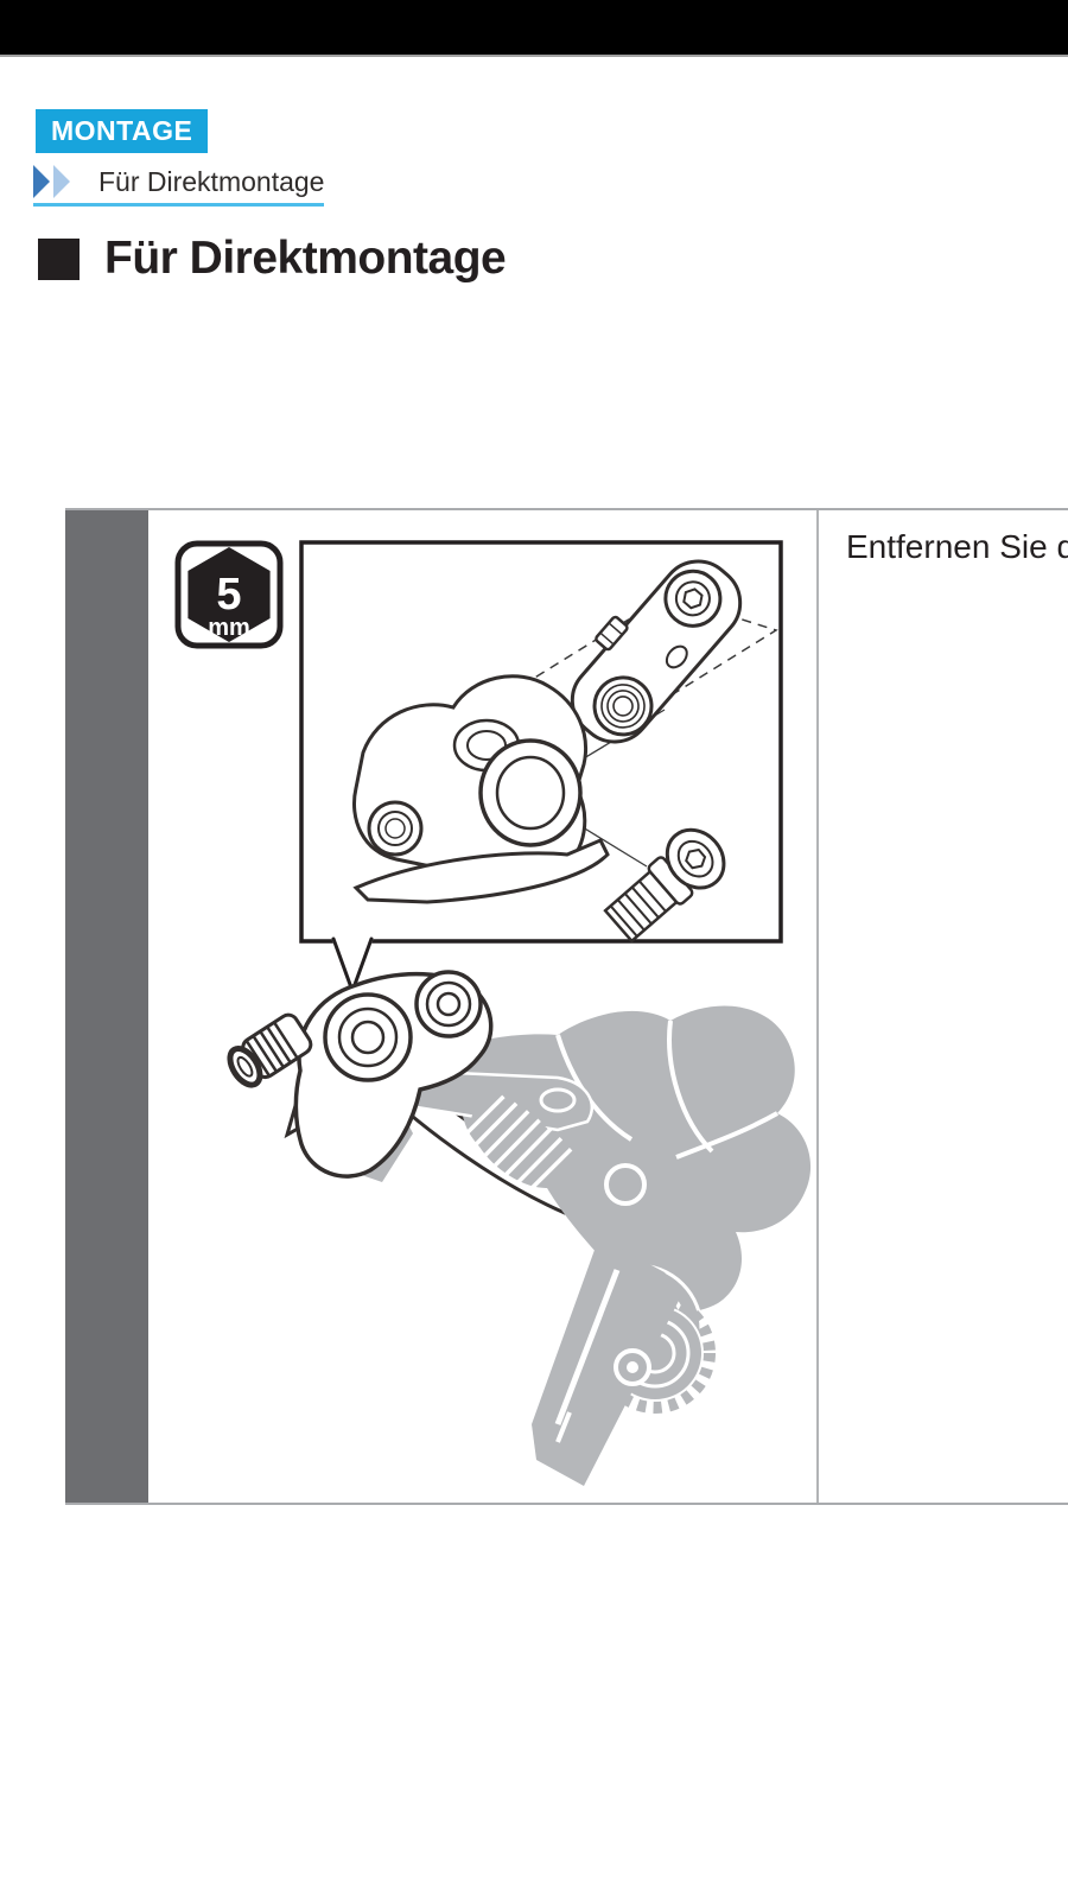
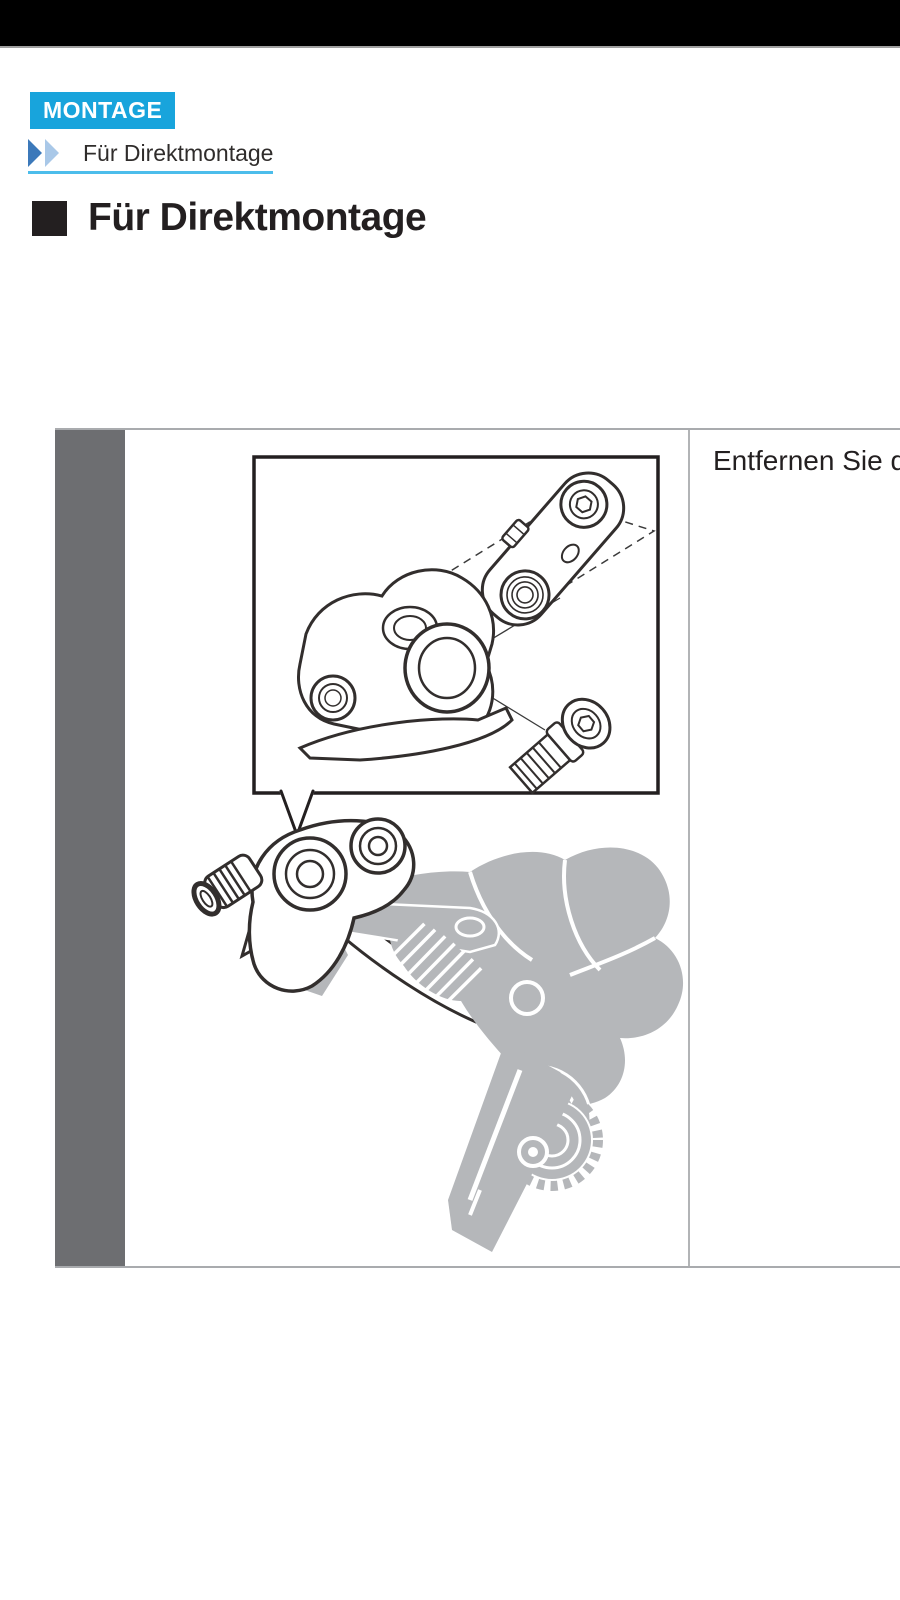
  MONTAGE
  Für Direktmontage
  Für Direktmontage
- 5
- mm
  Entfernen Sie d
